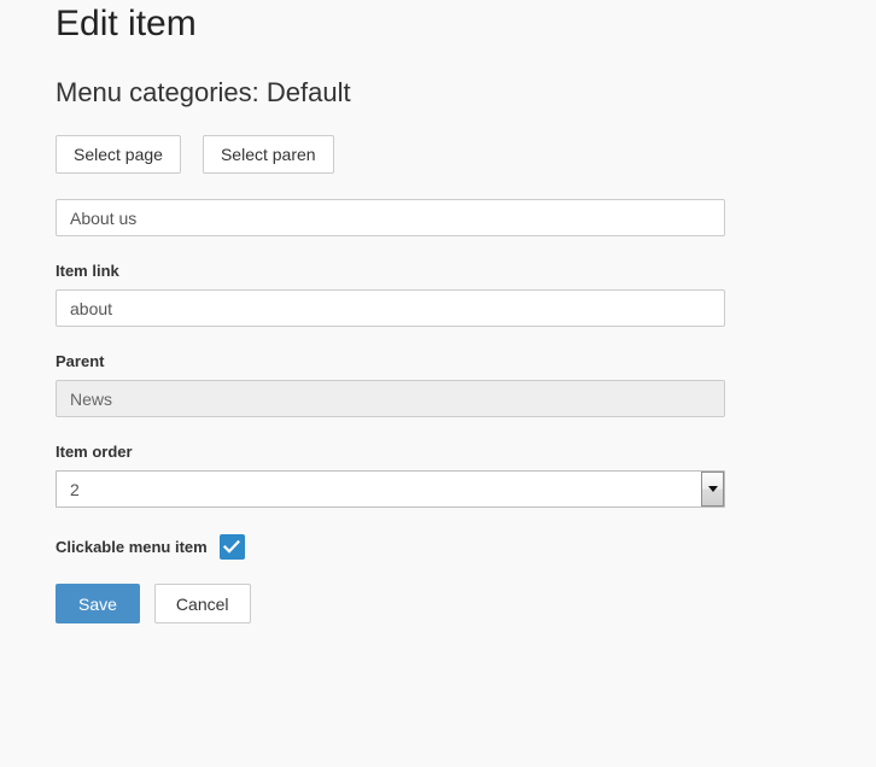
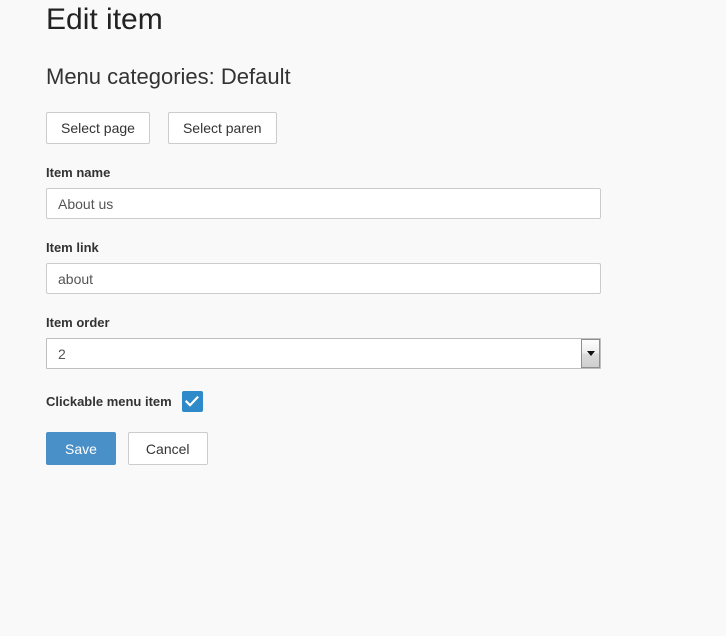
  Edit item
  Menu categories: Default
  Select page
  Select paren
+ Item name
  About us
  Item link
  about
- Parent
- News
  Item order
  2
  Clickable menu item
  Save
  Cancel
